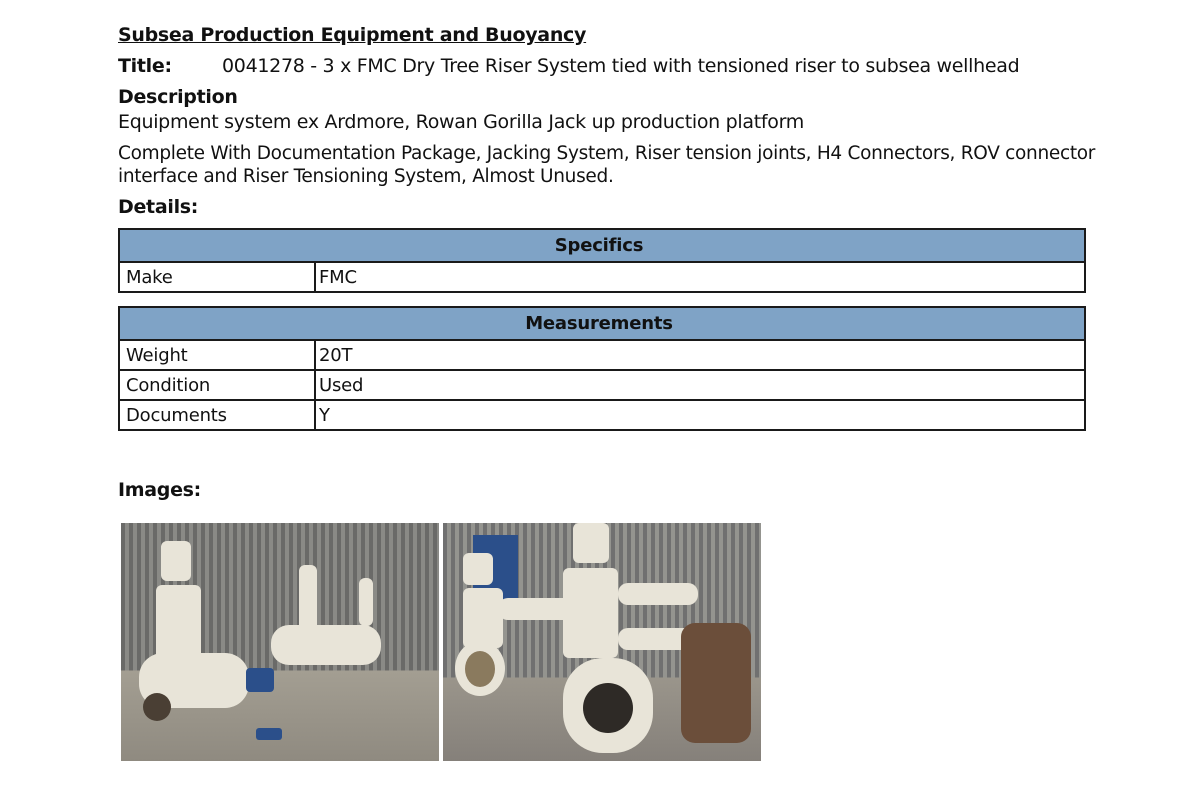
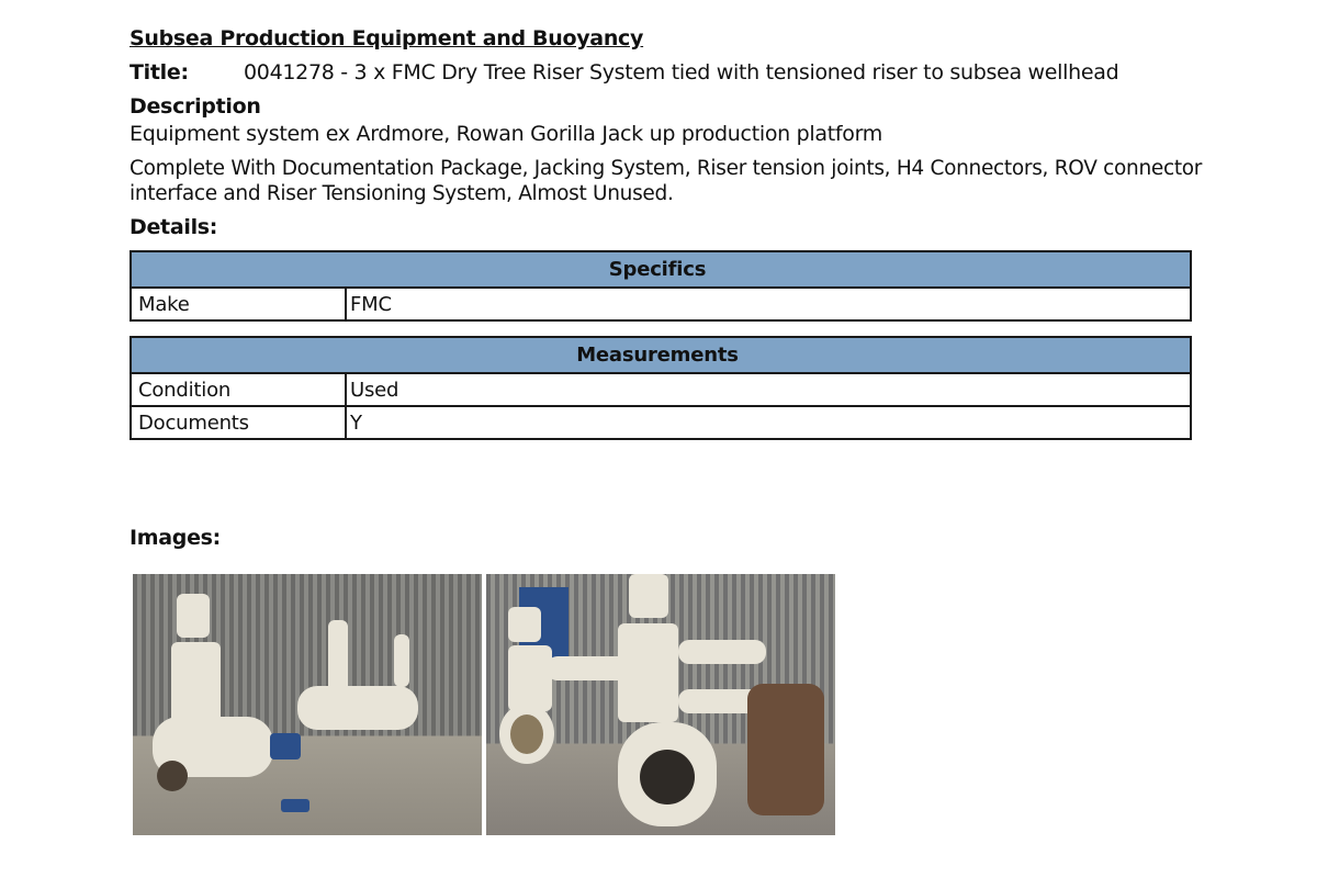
  Subsea Production Equipment and Buoyancy
  Title:
  0041278 - 3 x FMC Dry Tree Riser System tied with tensioned riser to subsea wellhead
  Description
  Equipment system ex Ardmore, Rowan Gorilla Jack up production platform
  Complete With Documentation Package, Jacking System, Riser tension joints, H4 Connectors, ROV connector interface and Riser Tensioning System, Almost Unused.
  Details:
  Specifics
  Make	FMC
  Measurements
- Weight	20T
  Condition	Used
  Documents	Y
  Images:
